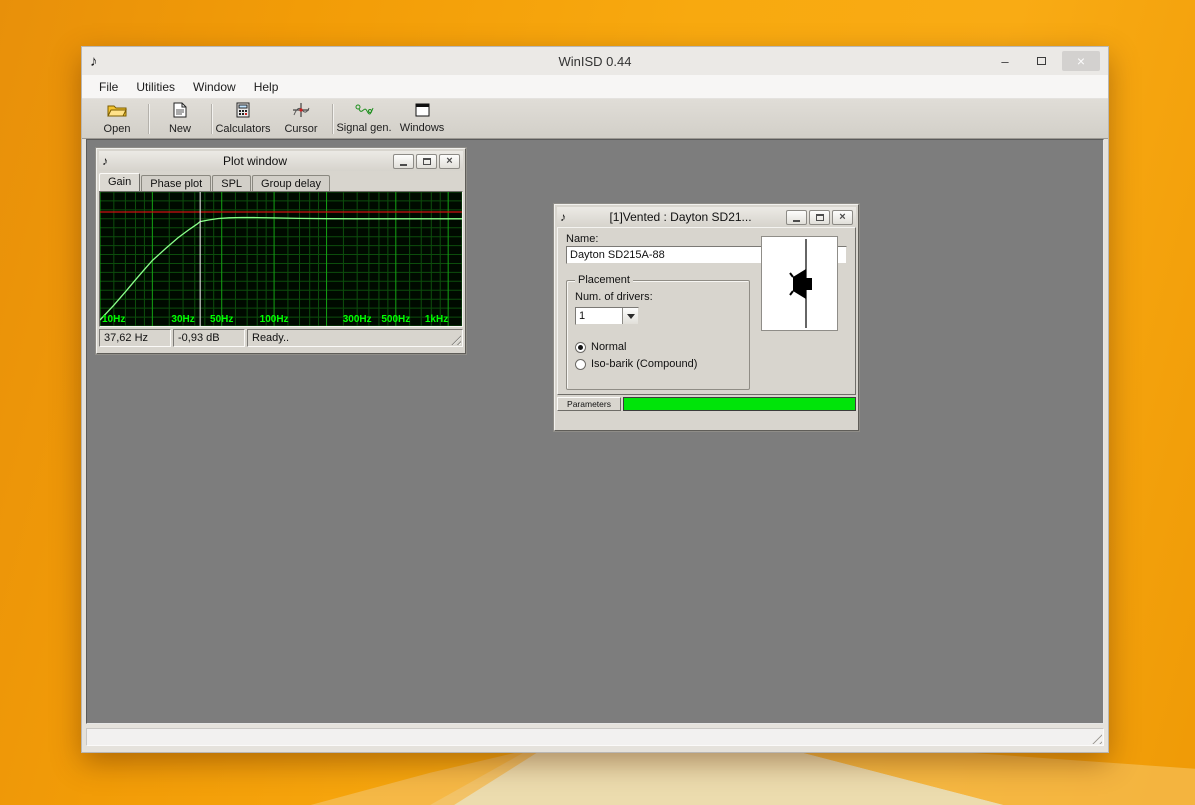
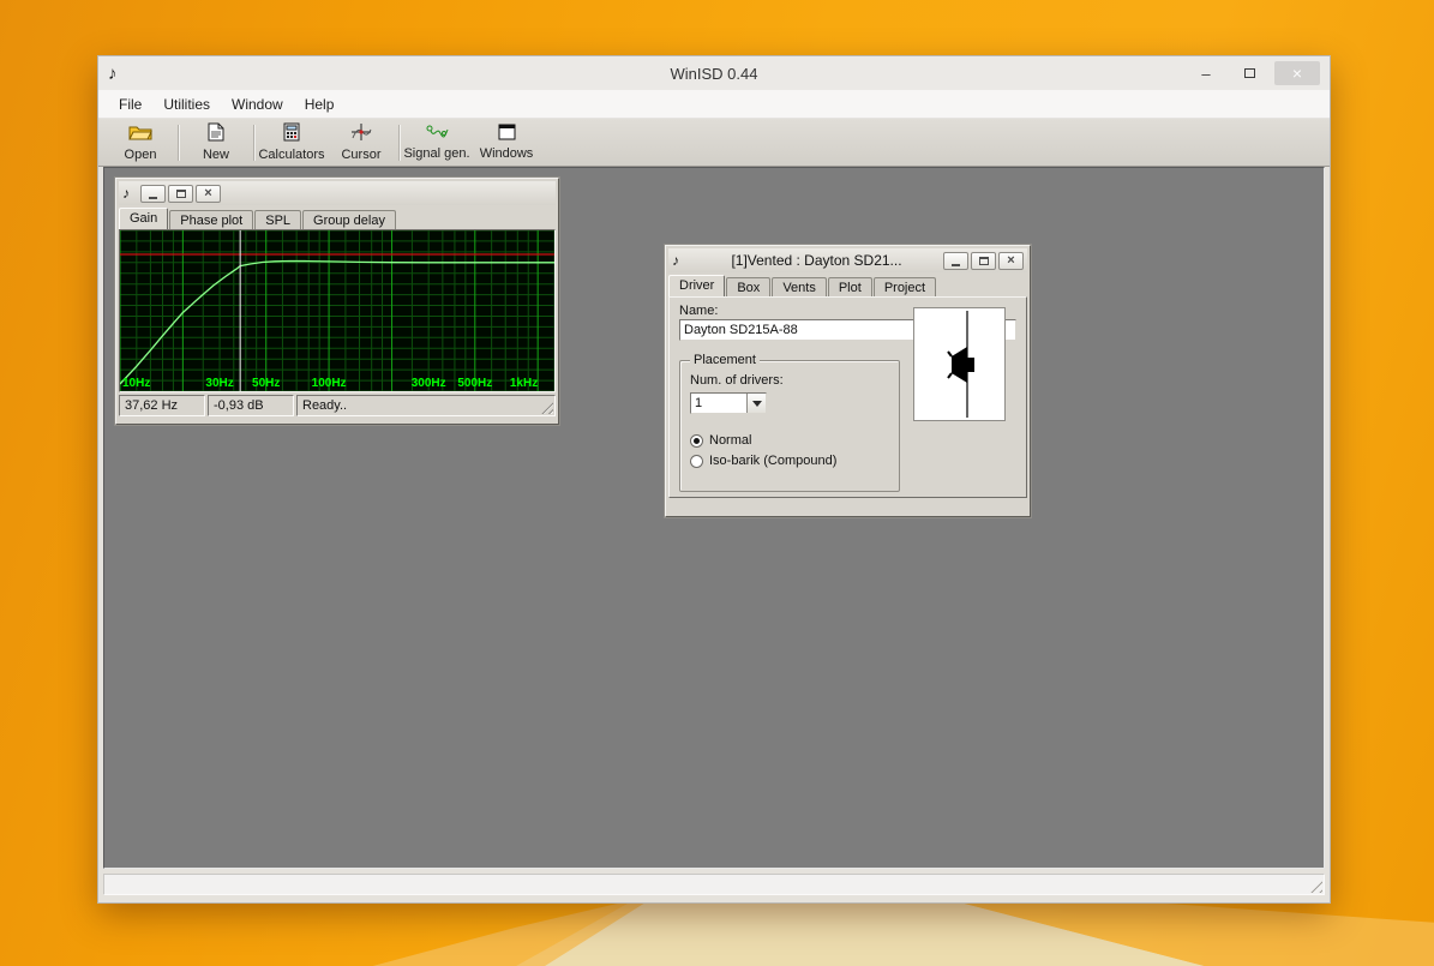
  ♪
  WinISD 0.44
  –
  ×
  File
  Utilities
  Window
  Help
  Open
  New
  Calculators
  Cursor
  Signal gen.
  Windows
  ♪
- Plot window
  ×
  Gain
  Phase plot
  SPL
  Group delay
  10Hz
  30Hz
  50Hz
  100Hz
  300Hz
  500Hz
  1kHz
  37,62 Hz
  -0,93 dB
  Ready..
  ♪
  [1]Vented : Dayton SD21...
  ×
+ Driver
+ Box
+ Vents
+ Plot
+ Project
  Name:
  Dayton SD215A-88
  Placement
  Num. of drivers:
  1
  Normal
  Iso-barik (Compound)
- Parameters
